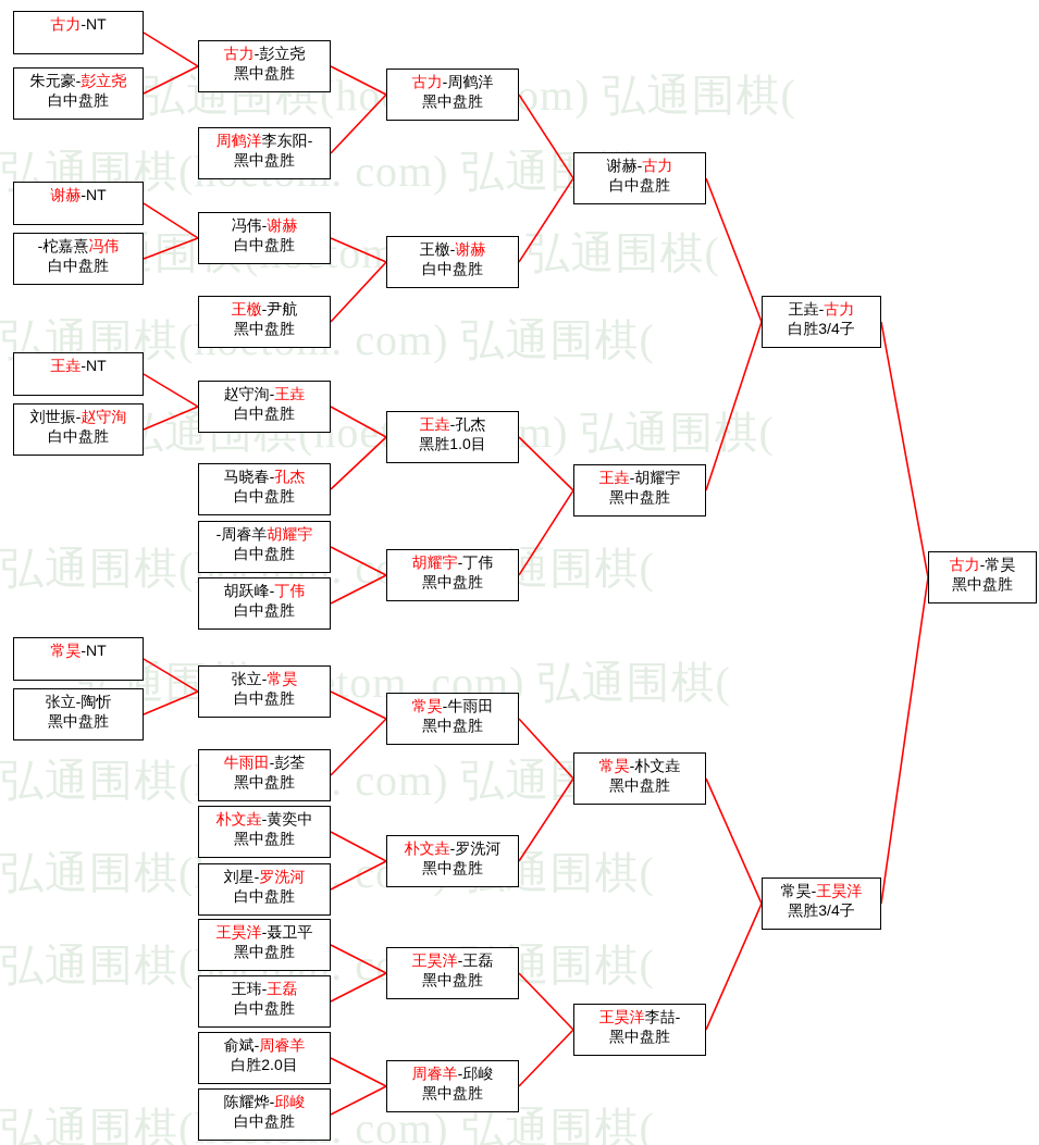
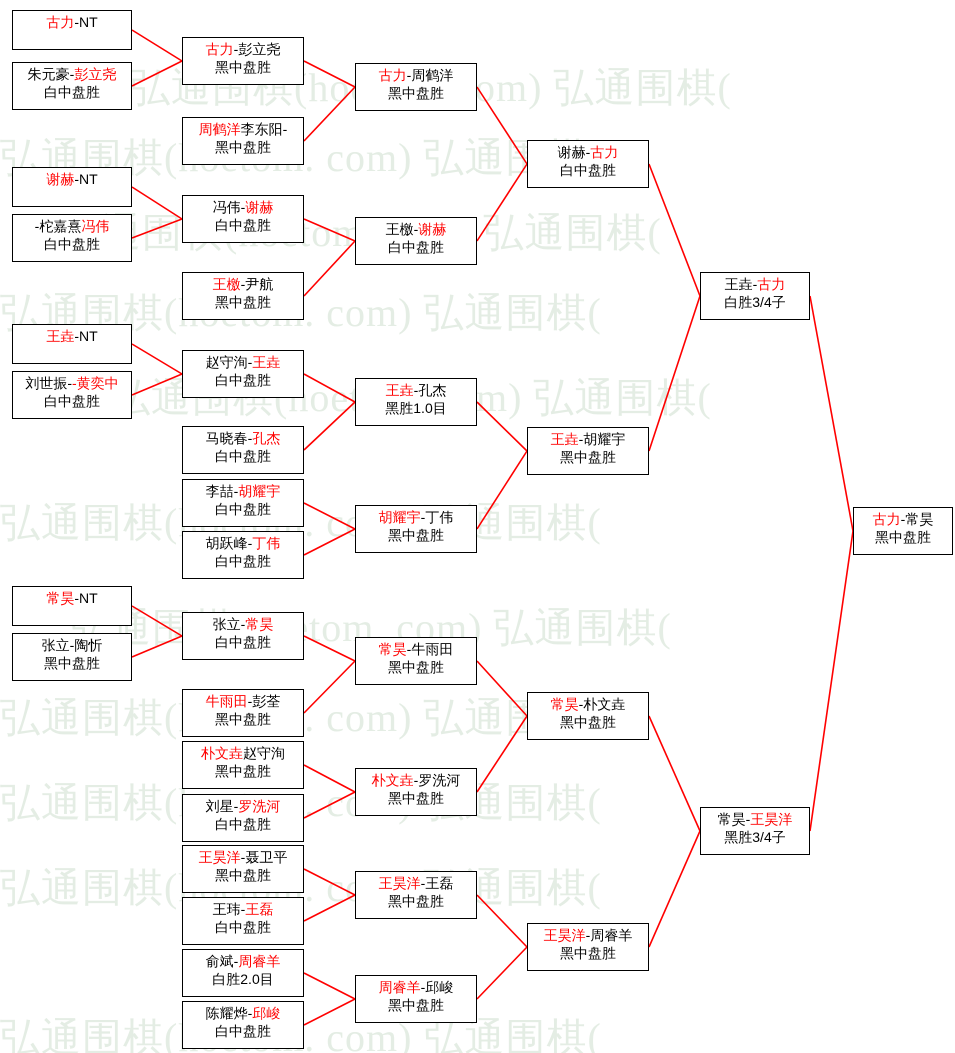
  弘通围棋(hoom) 弘通围棋(
  弘通围棋(. com) 弘通围棋(
  弘通围tom. com) 弘通围棋(
  弘通围棋(. com) 弘通围棋(
  古力-NT
  朱元豪-彭立尧
  白中盘胜
  谢赫-NT
  -柁嘉熹冯伟
  白中盘胜
  王垚-NT
- 刘世振-赵守洵
+ 刘世振--黄奕中
  白中盘胜
  常昊-NT
  张立-陶忻
  黑中盘胜
  古力-彭立尧
  黑中盘胜
  周鹤洋李东阳-
  黑中盘胜
  冯伟-谢赫
  白中盘胜
  王檄-尹航
  黑中盘胜
  赵守洵-王垚
  白中盘胜
  马晓春-孔杰
  白中盘胜
- -周睿羊胡耀宇
+ 李喆-胡耀宇
  白中盘胜
  胡跃峰-丁伟
  白中盘胜
  张立-常昊
  白中盘胜
  牛雨田-彭荃
  黑中盘胜
- 朴文垚-黄奕中
+ 朴文垚赵守洵
  黑中盘胜
  刘星-罗洗河
  白中盘胜
  王昊洋-聂卫平
  黑中盘胜
  王玮-王磊
  白中盘胜
  俞斌-周睿羊
  白胜2.0目
  陈耀烨-邱峻
  白中盘胜
  古力-周鹤洋
  黑中盘胜
  王檄-谢赫
  白中盘胜
  王垚-孔杰
  黑胜1.0目
  胡耀宇-丁伟
  黑中盘胜
  常昊-牛雨田
  黑中盘胜
  朴文垚-罗洗河
  黑中盘胜
  王昊洋-王磊
  黑中盘胜
  周睿羊-邱峻
  黑中盘胜
  谢赫-古力
  白中盘胜
  王垚-胡耀宇
  黑中盘胜
  常昊-朴文垚
  黑中盘胜
- 王昊洋李喆-
+ 王昊洋-周睿羊
  黑中盘胜
  王垚-古力
  白胜3/4子
  常昊-王昊洋
  黑胜3/4子
  古力-常昊
  黑中盘胜
